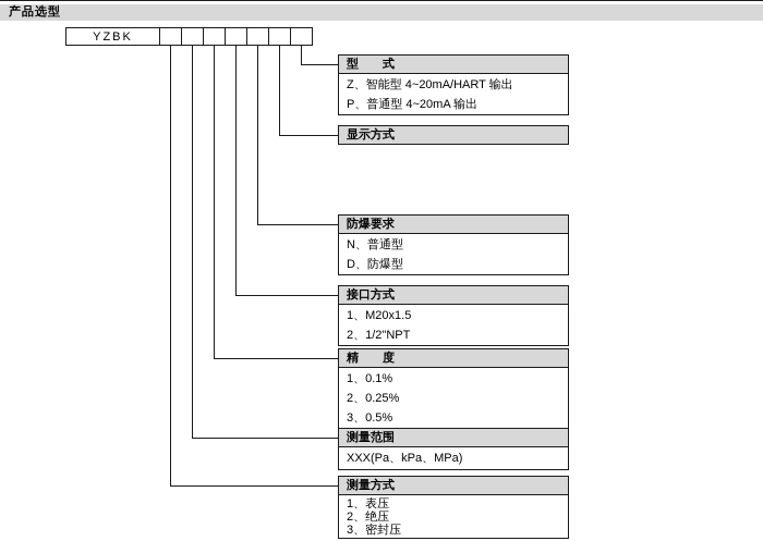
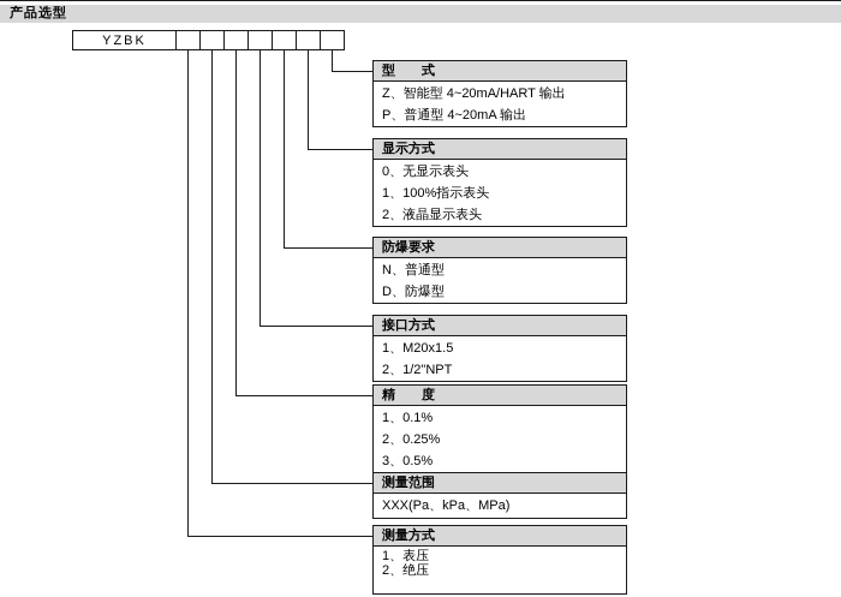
  产品选型
  YZBK
  型 式
  Z、智能型 4~20mA/HART 输出
  P、普通型 4~20mA 输出
  显示方式
+ 0、无显示表头
+ 1、100%指示表头
+ 2、液晶显示表头
  防爆要求
  N、普通型
  D、防爆型
  接口方式
  1、M20x1.5
  2、1/2"NPT
  精 度
  1、0.1%
  2、0.25%
  3、0.5%
  测量范围
  XXX(Pa、kPa、MPa)
  测量方式
  1、表压
  2、绝压
- 3、密封压
